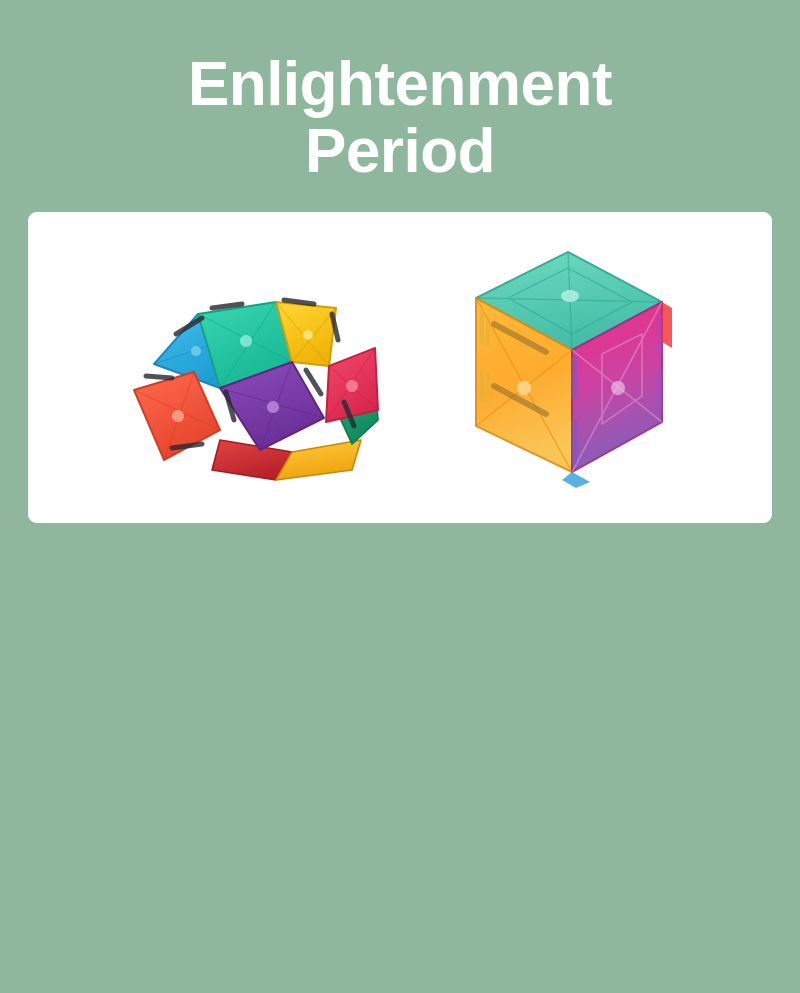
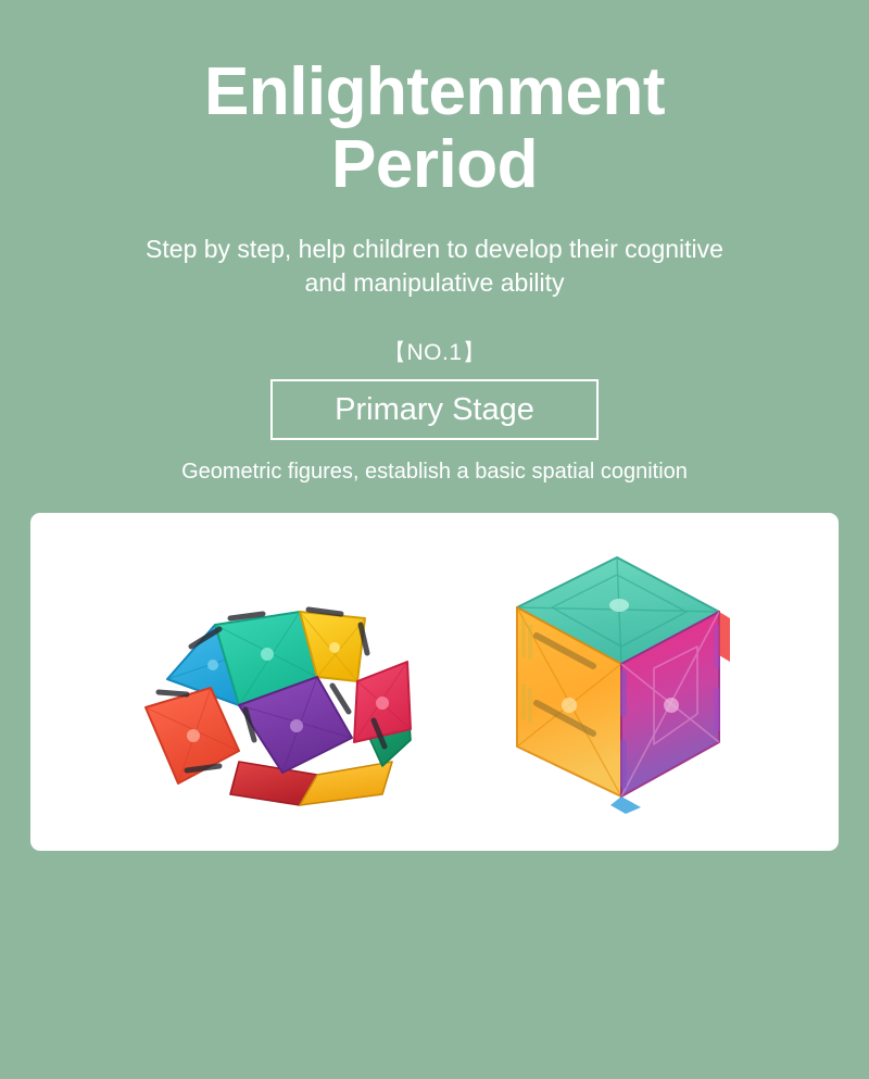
  Enlightenment Period
+ Step by step, help children to develop their cognitive and manipulative ability
+ 【NO.1】
+ Primary Stage
+ Geometric figures, establish a basic spatial cognition
